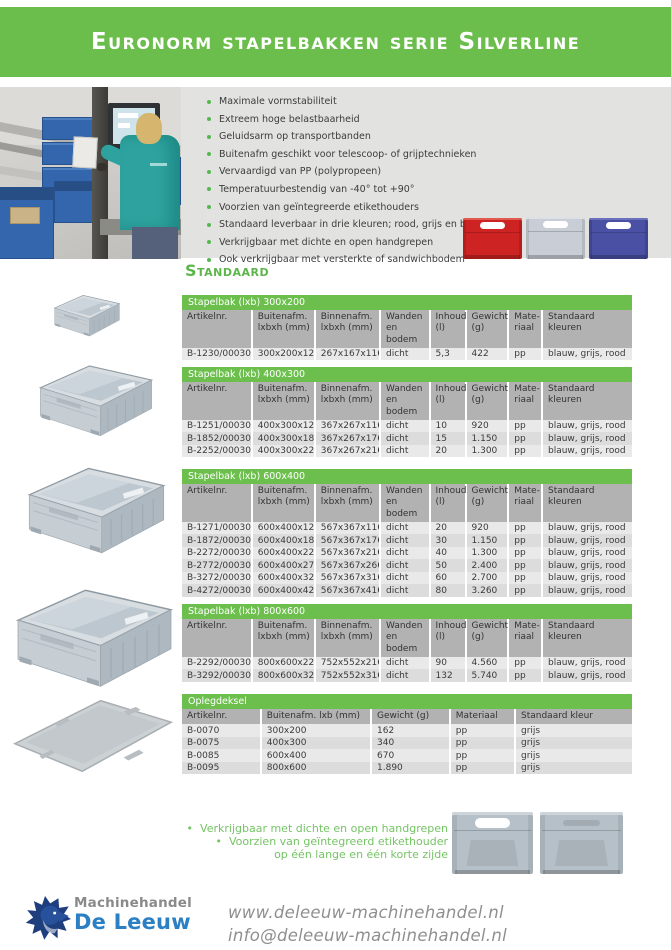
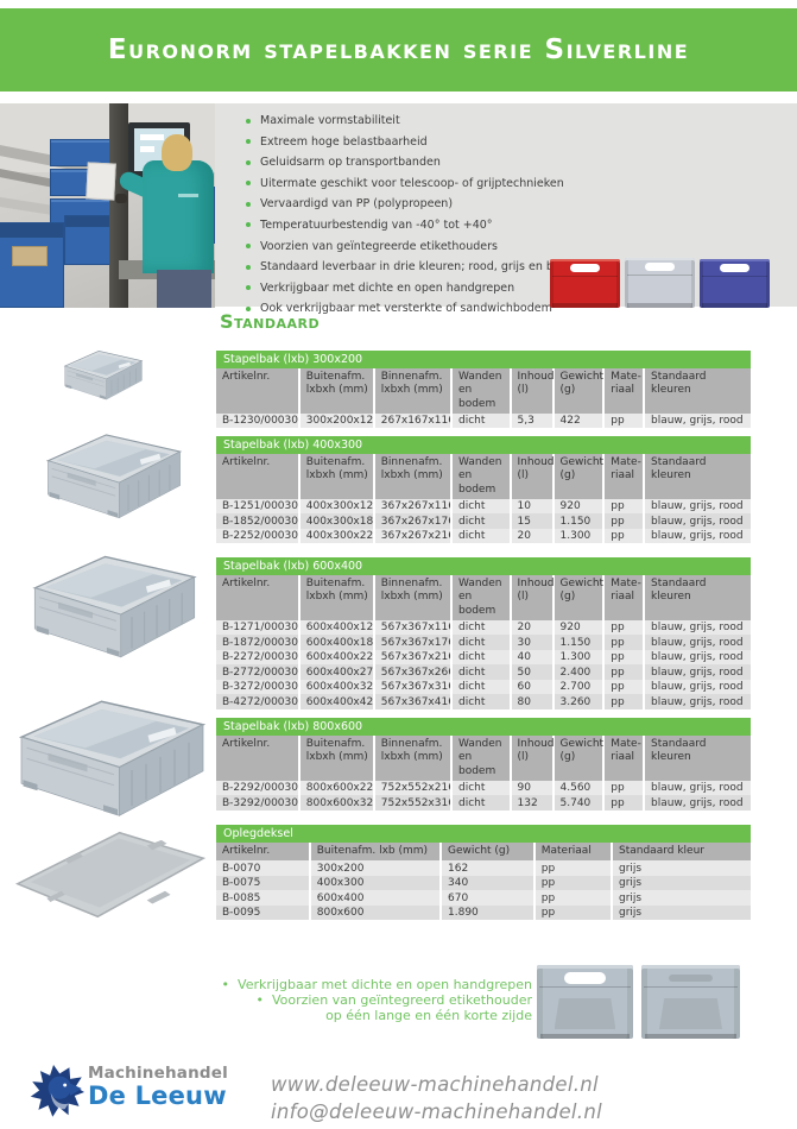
  Euronorm stapelbakken serie Silverline
  Maximale vormstabiliteit
  Extreem hoge belastbaarheid
  Geluidsarm op transportbanden
- Buitenafm geschikt voor telescoop- of grijptechnieken
+ Uitermate geschikt voor telescoop- of grijptechnieken
  Vervaardigd van PP (polypropeen)
- Temperatuurbestendig van -40° tot +90°
+ Temperatuurbestendig van -40° tot +40°
  Voorzien van geïntegreerde etikethouders
  Standaard leverbaar in drie kleuren; rood, grijs en
  Verkrijgbaar met dichte en open handgrepen
  Ook verkrijgbaar met versterkte of sandwichbodem
  Standaard
  Stapelbak (lxb) 300x200
  Artikelnr.	Buitenafm. lxbxh (mm)	Binnenafm. lxbxh (mm)	Wanden en bodem	Inhoud (l)	Gewicht (g)	Mate-riaal	Standaard kleuren
  B-1230/00030	300x200x12	267x167x11	dicht	5,3	422	pp	blauw, grijs, rood
  Stapelbak (lxb) 400x300
  Artikelnr.	Buitenafm. lxbxh (mm)	Binnenafm. lxbxh (mm)	Wanden en bodem	Inhoud (l)	Gewicht (g)	Mate-riaal	Standaard kleuren
  B-1251/00030	400x300x12	367x267x11	dicht	10	920	pp	blauw, grijs, rood
  B-1852/00030	400x300x18	367x267x17	dicht	15	1.150	pp	blauw, grijs, rood
  B-2252/00030	400x300x22	367x267x21	dicht	20	1.300	pp	blauw, grijs, rood
  Stapelbak (lxb) 600x400
  Artikelnr.	Buitenafm. lxbxh (mm)	Binnenafm. lxbxh (mm)	Wanden en bodem	Inhoud (l)	Gewicht (g)	Mate-riaal	Standaard kleuren
  B-1271/00030	600x400x12	567x367x11	dicht	20	920	pp	blauw, grijs, rood
  B-1872/00030	600x400x18	567x367x17	dicht	30	1.150	pp	blauw, grijs, rood
  B-2272/00030	600x400x22	567x367x21	dicht	40	1.300	pp	blauw, grijs, rood
  B-2772/00030	600x400x27	567x367x26	dicht	50	2.400	pp	blauw, grijs, rood
  B-3272/00030	600x400x32	567x367x31	dicht	60	2.700	pp	blauw, grijs, rood
  B-4272/00030	600x400x42	567x367x41	dicht	80	3.260	pp	blauw, grijs, rood
  Stapelbak (lxb) 800x600
  Artikelnr.	Buitenafm. lxbxh (mm)	Binnenafm. lxbxh (mm)	Wanden en bodem	Inhoud (l)	Gewicht (g)	Mate-riaal	Standaard kleuren
  B-2292/00030	800x600x22	752x552x21	dicht	90	4.560	pp	blauw, grijs, rood
  B-3292/00030	800x600x32	752x552x31	dicht	132	5.740	pp	blauw, grijs, rood
  Oplegdeksel
  Artikelnr.	Buitenafm. lxb (mm)	Gewicht (g)	Materiaal	Standaard kleur
  B-0070	300x200	162	pp	grijs
  B-0075	400x300	340	pp	grijs
  B-0085	600x400	670	pp	grijs
  B-0095	800x600	1.890	pp	grijs
  Verkrijgbaar met dichte en open handgrepen
  Voorzien van geïntegreerd etikethouder
  op één lange en één korte zijde
  Machinehandel
  De Leeuw
  www.deleeuw-machinehandel.nl
  info@deleeuw-machinehandel.nl
